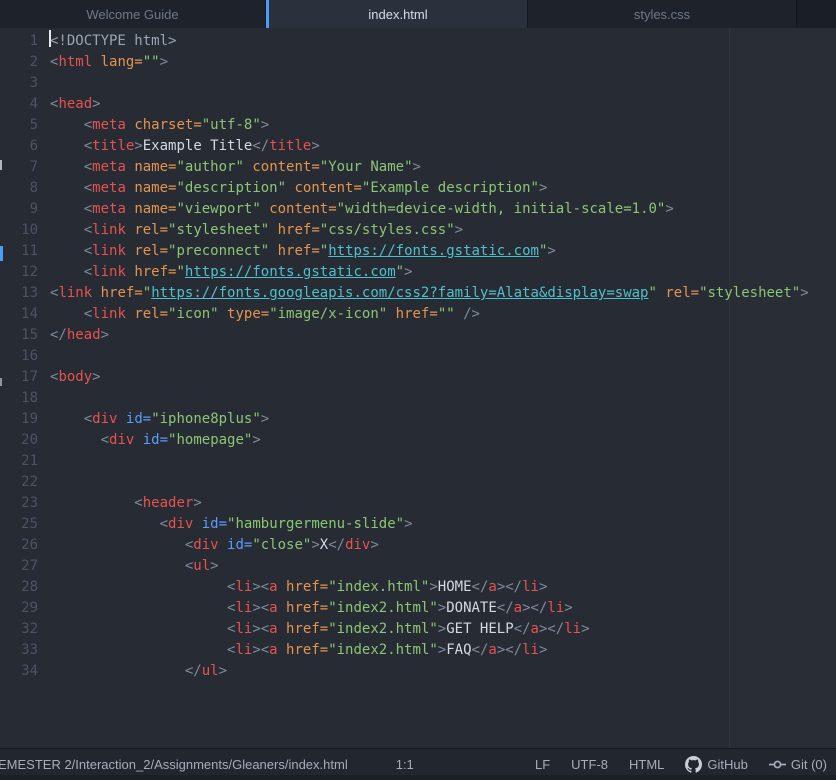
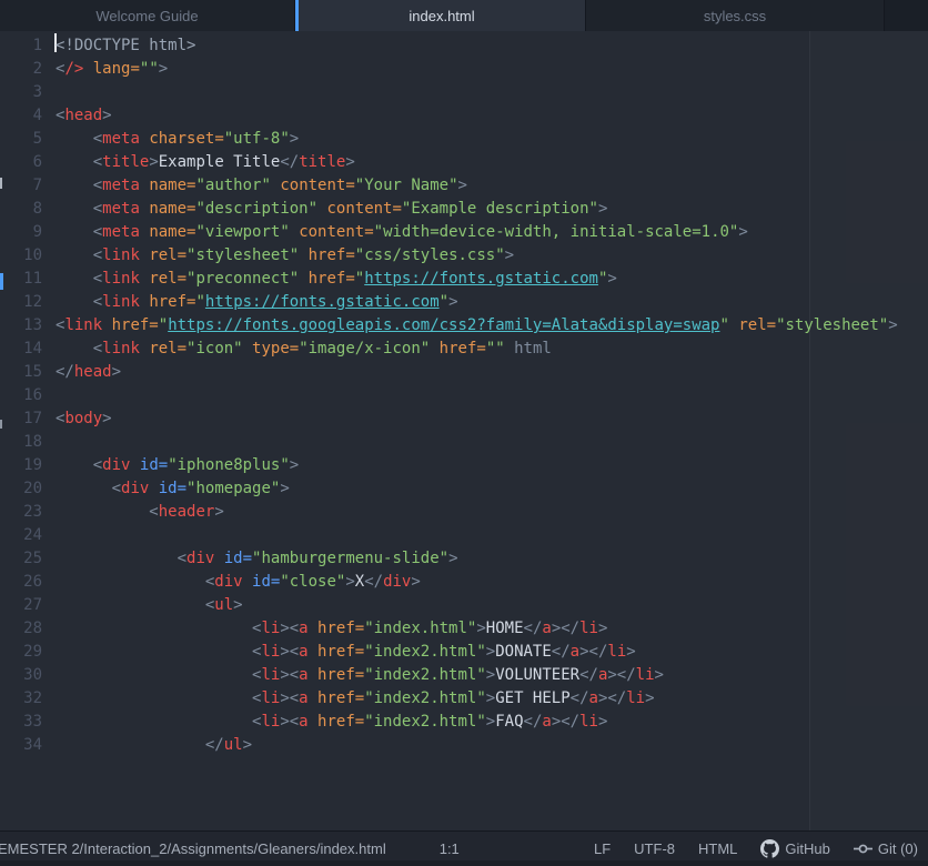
  Welcome Guide
  index.html
  styles.css
  1
  <!DOCTYPE html>
  2
- <html lang="">
+ </> lang="">
  3
  4
  <head>
  5
  <meta charset="utf-8">
  6
  <title>Example Title</title>
  7
  <meta name="author" content="Your Name">
  8
  <meta name="description" content="Example description">
  9
  <meta name="viewport" content="width=device-width, initial-scale=1.0">
  10
  <link rel="stylesheet" href="css/styles.css">
  11
  <link rel="preconnect" href="https://fonts.gstatic.com">
  12
  <link href="https://fonts.gstatic.com">
  13
  <link href="https://fonts.googleapis.com/css2?family=Alata&display=swap" rel="stylesheet">
  14
- <link rel="icon" type="image/x-icon" href="" />
+ <link rel="icon" type="image/x-icon" href="" html
  15
  </head>
  16
  17
  <body>
  18
  19
  <div id="iphone8plus">
  20
  <div id="homepage">
- 21
- 22
  23
  <header>
+ 24
  25
  <div id="hamburgermenu-slide">
  26
  <div id="close">X</div>
  27
  <ul>
  28
  <li><a href="index.html">HOME</a></li>
  29
  <li><a href="index2.html">DONATE</a></li>
+ 30
+ <li><a href="index2.html">VOLUNTEER</a></li>
  32
  <li><a href="index2.html">GET HELP</a></li>
  33
  <li><a href="index2.html">FAQ</a></li>
  34
  </ul>
  EMESTER 2/Interaction_2/Assignments/Gleaners/index.html
  1:1
  LF
  UTF-8
  HTML
  GitHub
  Git (0)
